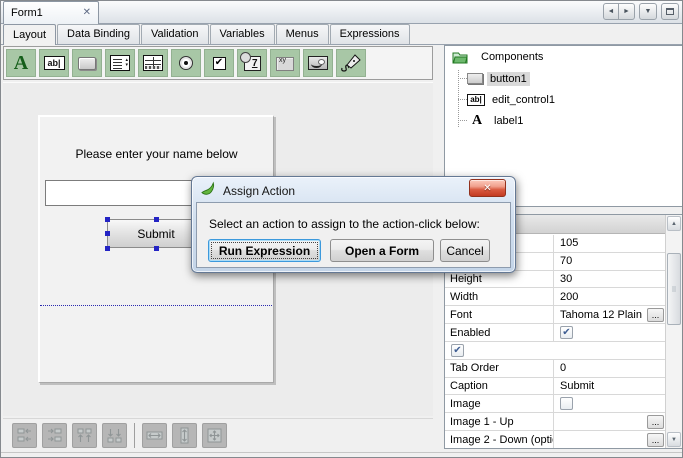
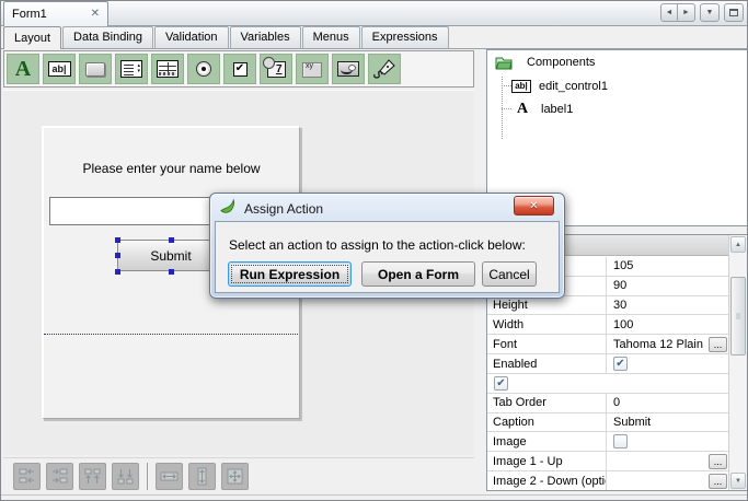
  Form1
  ✕
  Layout Data Binding Validation Variables Menus Expressions
  A
  ab|
  ✔
  7
  Please enter your name below
  Submit
  Components
- button1
  ab|
  edit_control1
  A
  label1
  105
- 70
+ 90
  Height
  30
  Width
- 200
+ 100
  Font
  Tahoma 12 Plain
  ...
  Enabled
  ✔
  ✔
  Tab Order
  0
  Caption
  Submit
  Image
  Image 1 - Up
  ...
  Image 2 - Down (opti
  ...
  Assign Action
  ✕
  Select an action to assign to the action-click below:
  Run Expression
  Open a Form
  Cancel
